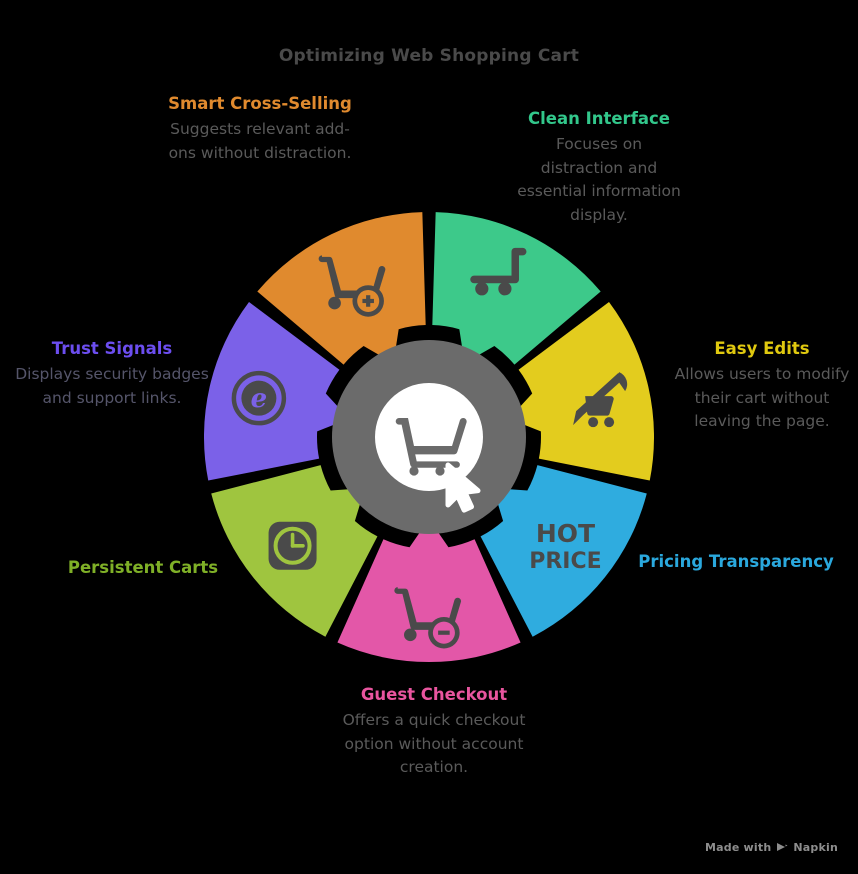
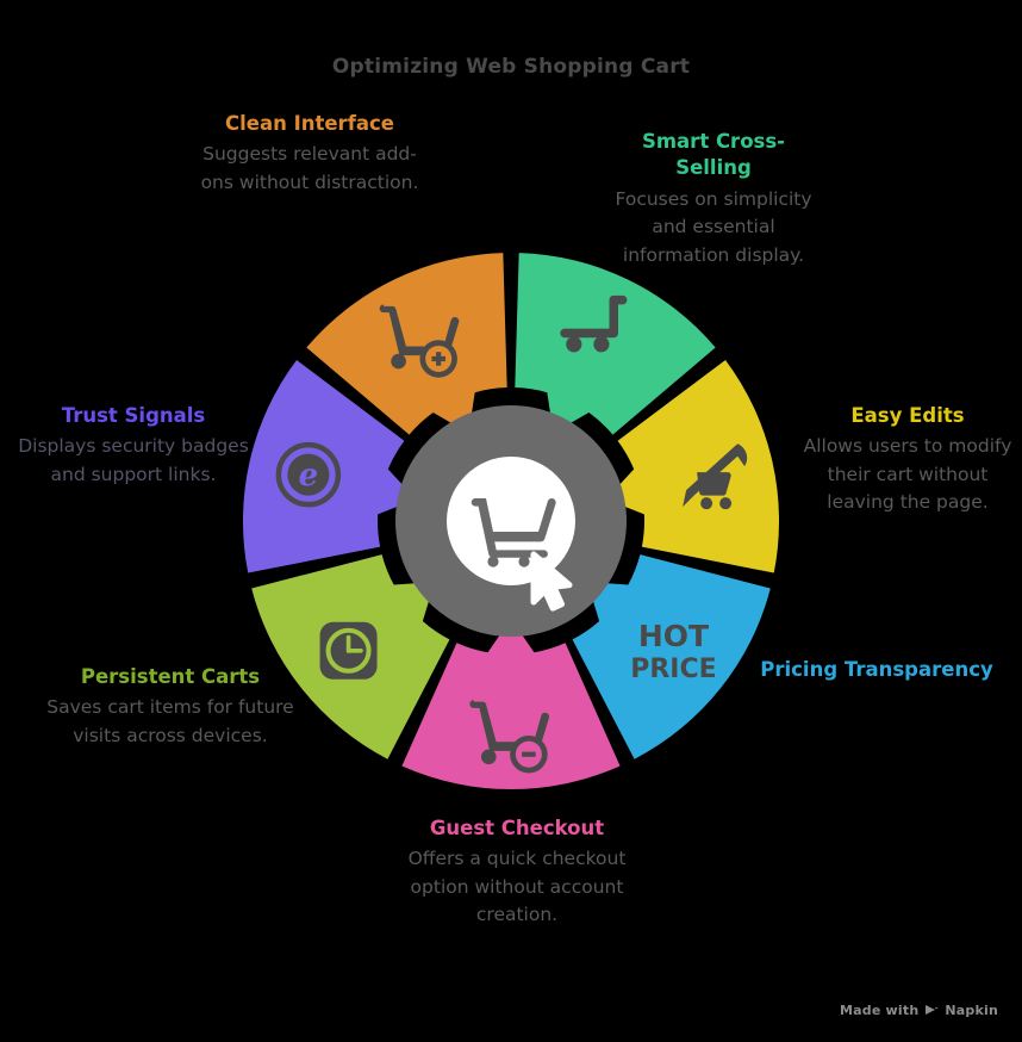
  Optimizing Web Shopping Cart
  HOT
  PRICE
  e
- Smart Cross-Selling
+ Clean Interface
  Suggests relevant add-ons without distraction.
- Clean Interface
+ Smart Cross-Selling
- Focuses on distraction and essential information display.
+ Focuses on simplicity and essential information display.
  Easy Edits
  Allows users to modify their cart without leaving the page.
  Pricing Transparency
  Guest Checkout
  Offers a quick checkout option without account creation.
  Persistent Carts
+ Saves cart items for future visits across devices.
  Trust Signals
  Displays security badges and support links.
  Made with
  Napkin
